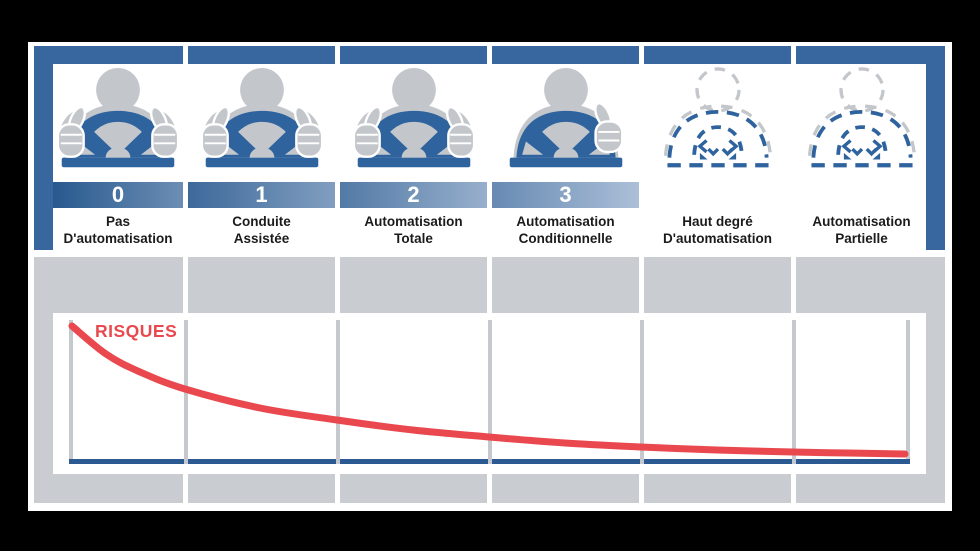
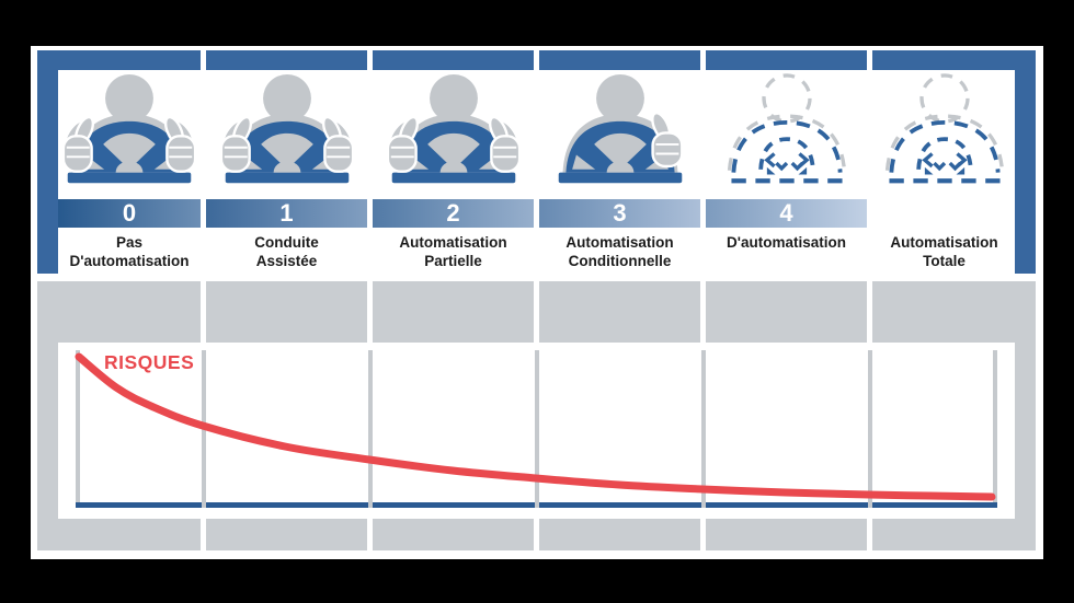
  Pas
  D'automatisation
  Conduite
  Assistée
  Automatisation
- Totale
+ Partielle
  Automatisation
  Conditionnelle
- Haut degré
  D'automatisation
  Automatisation
- Partielle
+ Totale
  0
  1
  2
  3
+ 4
  RISQUES
